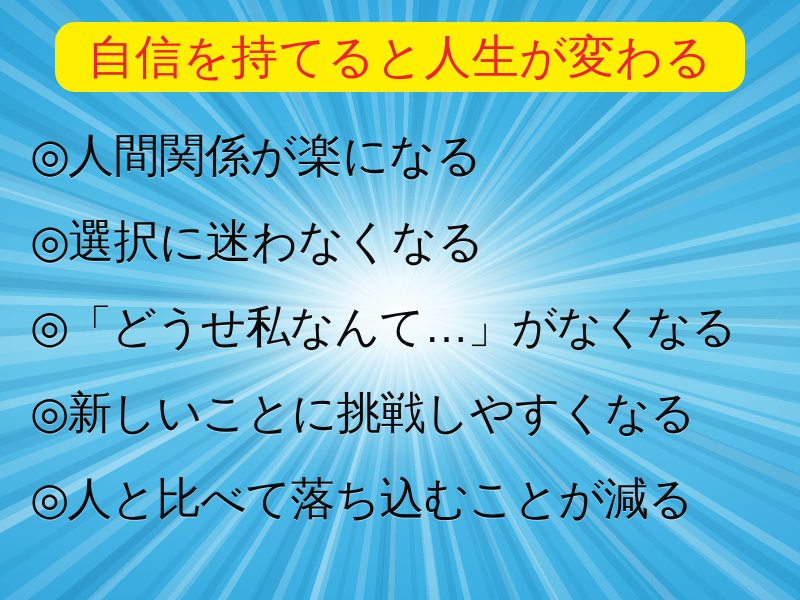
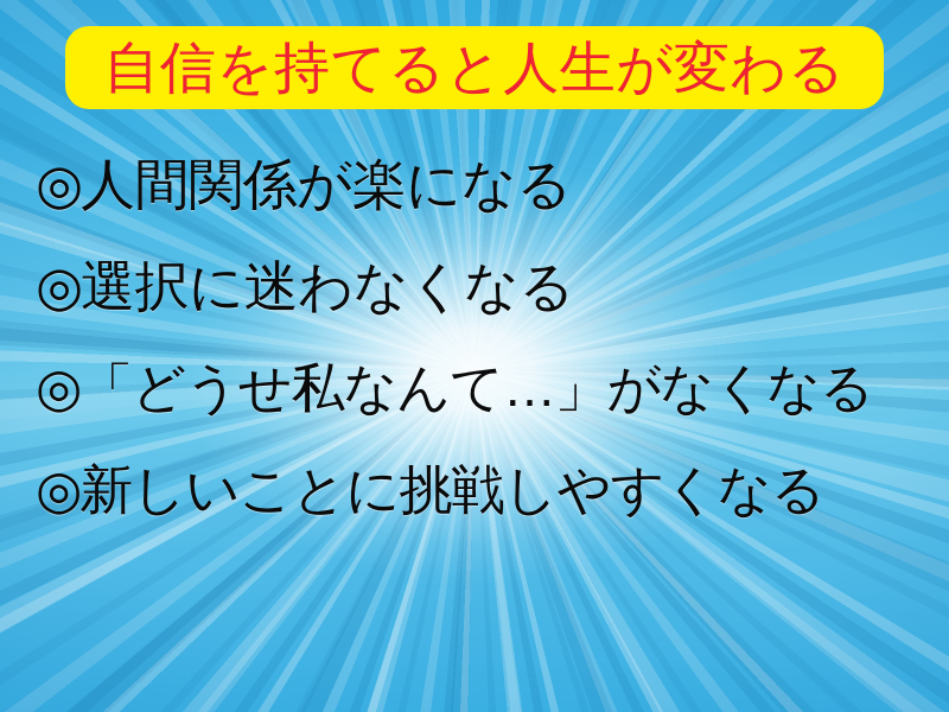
  自信を持てると人生が変わる
  ◎人間関係が楽になる
  ◎選択に迷わなくなる
  ◎「どうせ私なんて…」がなくなる
  ◎新しいことに挑戦しやすくなる
- ◎人と比べて落ち込むことが減る
